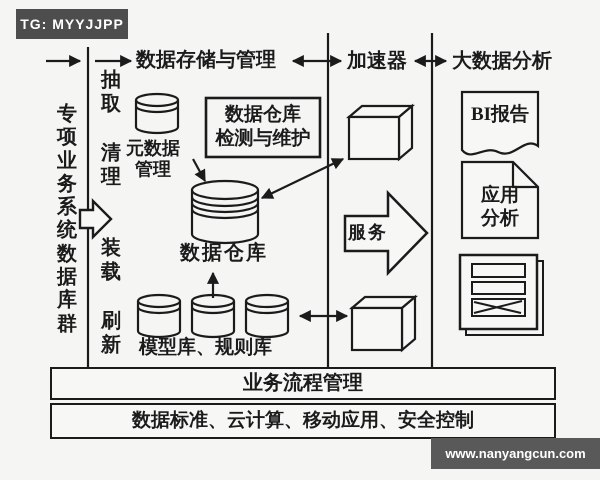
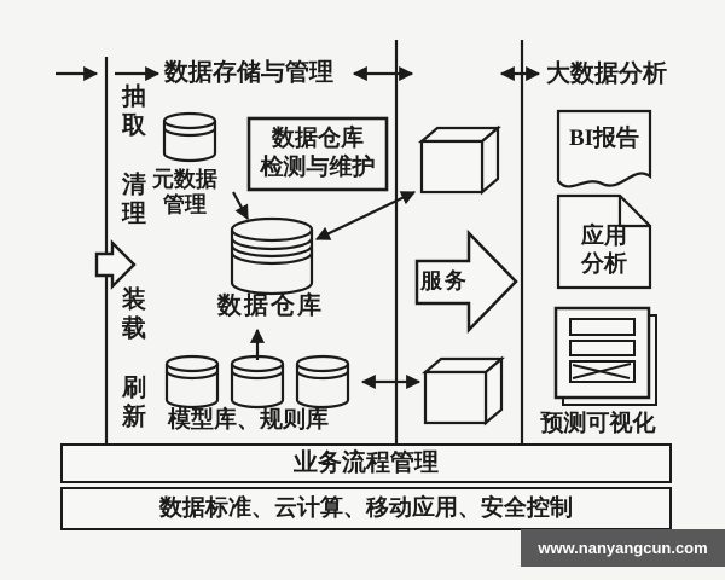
- TG: MYYJJPP
  数据存储与管理
- 加速器
  大数据分析
- 专项业务系统数据库群
  抽取
  清理
  装载
  刷新
  元数据管理
  数据仓库
  检测与维护
  数据仓库
  模型库、规则库
  服务
  BI报告
  应用分析
+ 预测可视化
  业务流程管理
  数据标准、云计算、移动应用、安全控制
  www.nanyangcun.com
